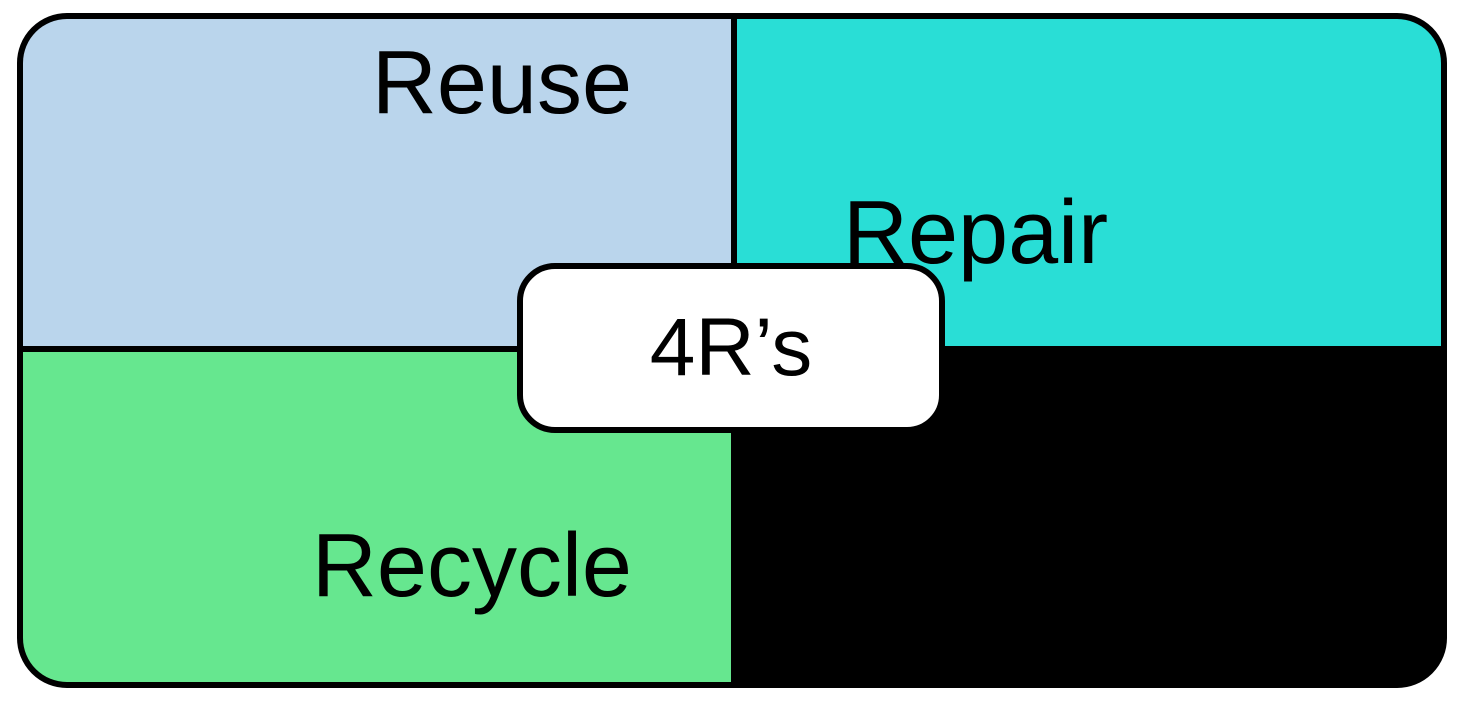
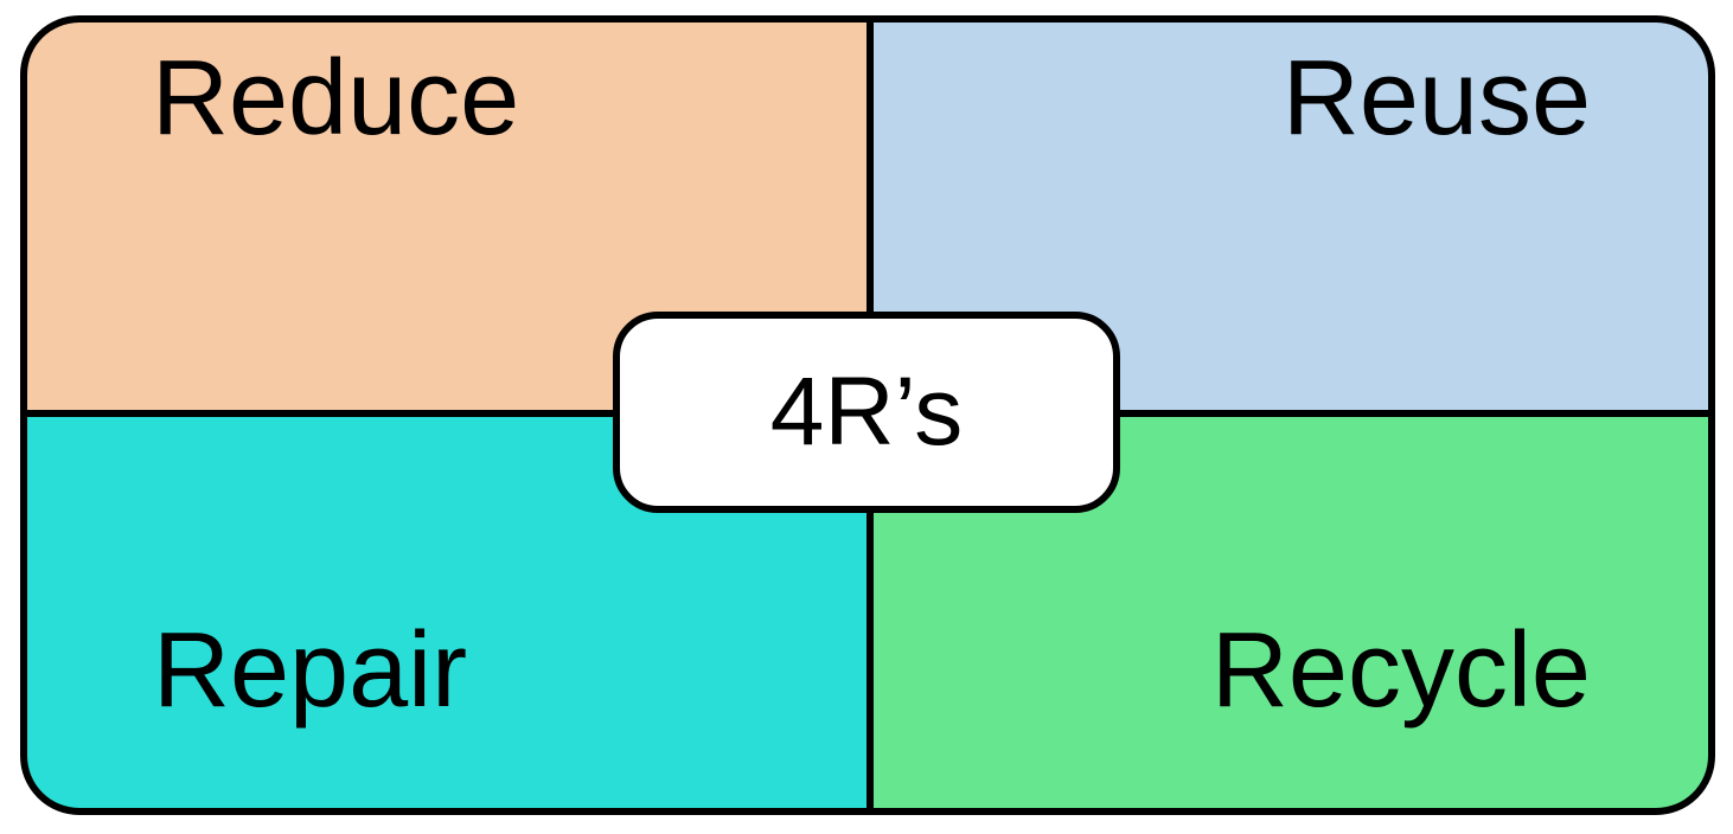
+ Reduce
  Reuse
  Repair
  Recycle
  4R’s
